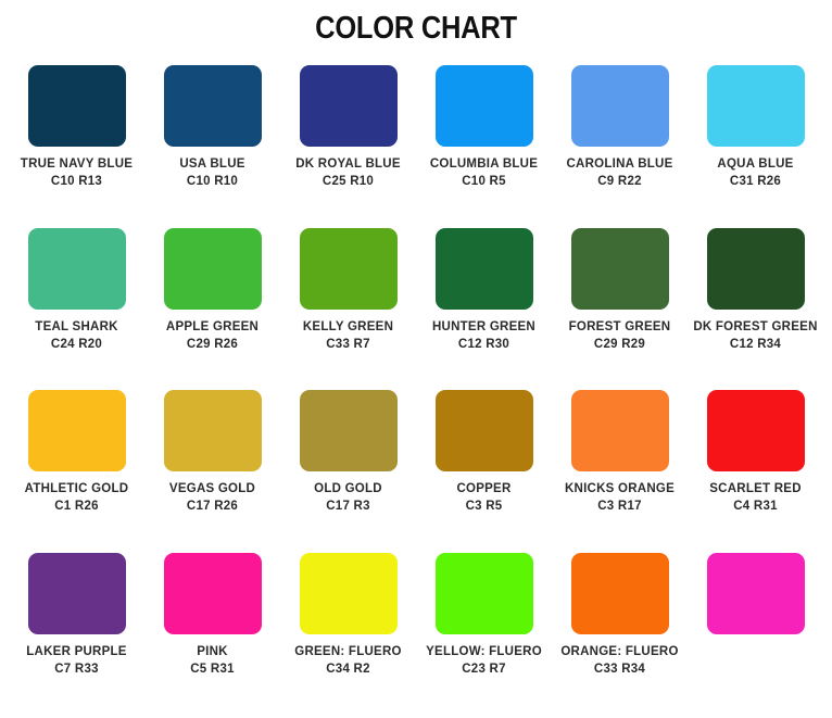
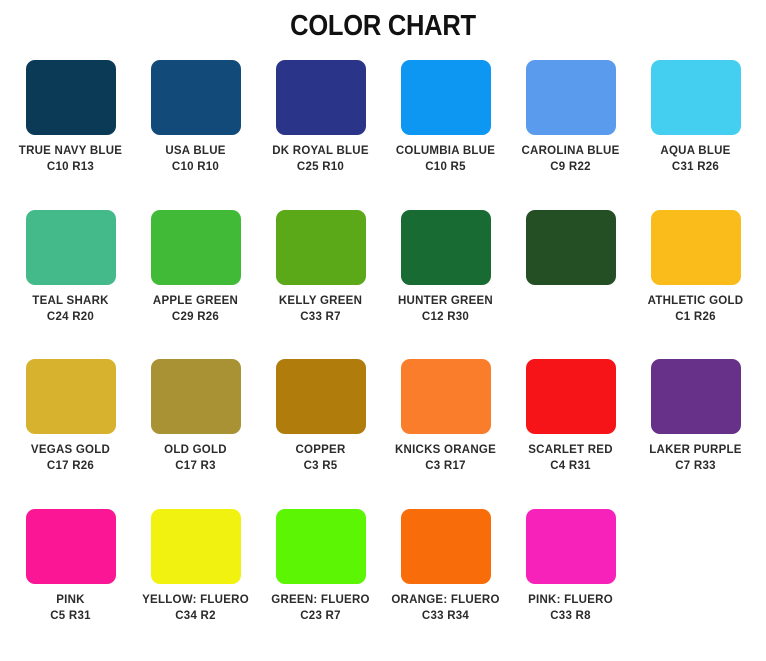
  COLOR CHART
  TRUE NAVY BLUE
  C10 R13
  USA BLUE
  C10 R10
  DK ROYAL BLUE
  C25 R10
  COLUMBIA BLUE
  C10 R5
  CAROLINA BLUE
  C9 R22
  AQUA BLUE
  C31 R26
  TEAL SHARK
  C24 R20
  APPLE GREEN
  C29 R26
  KELLY GREEN
  C33 R7
  HUNTER GREEN
  C12 R30
- FOREST GREEN
- C29 R29
- DK FOREST GREEN
- C12 R34
  ATHLETIC GOLD
  C1 R26
  VEGAS GOLD
  C17 R26
  OLD GOLD
  C17 R3
  COPPER
  C3 R5
  KNICKS ORANGE
  C3 R17
  SCARLET RED
  C4 R31
  LAKER PURPLE
  C7 R33
  PINK
  C5 R31
- GREEN: FLUERO
+ YELLOW: FLUERO
  C34 R2
- YELLOW: FLUERO
+ GREEN: FLUERO
  C23 R7
  ORANGE: FLUERO
  C33 R34
+ PINK: FLUERO
+ C33 R8
